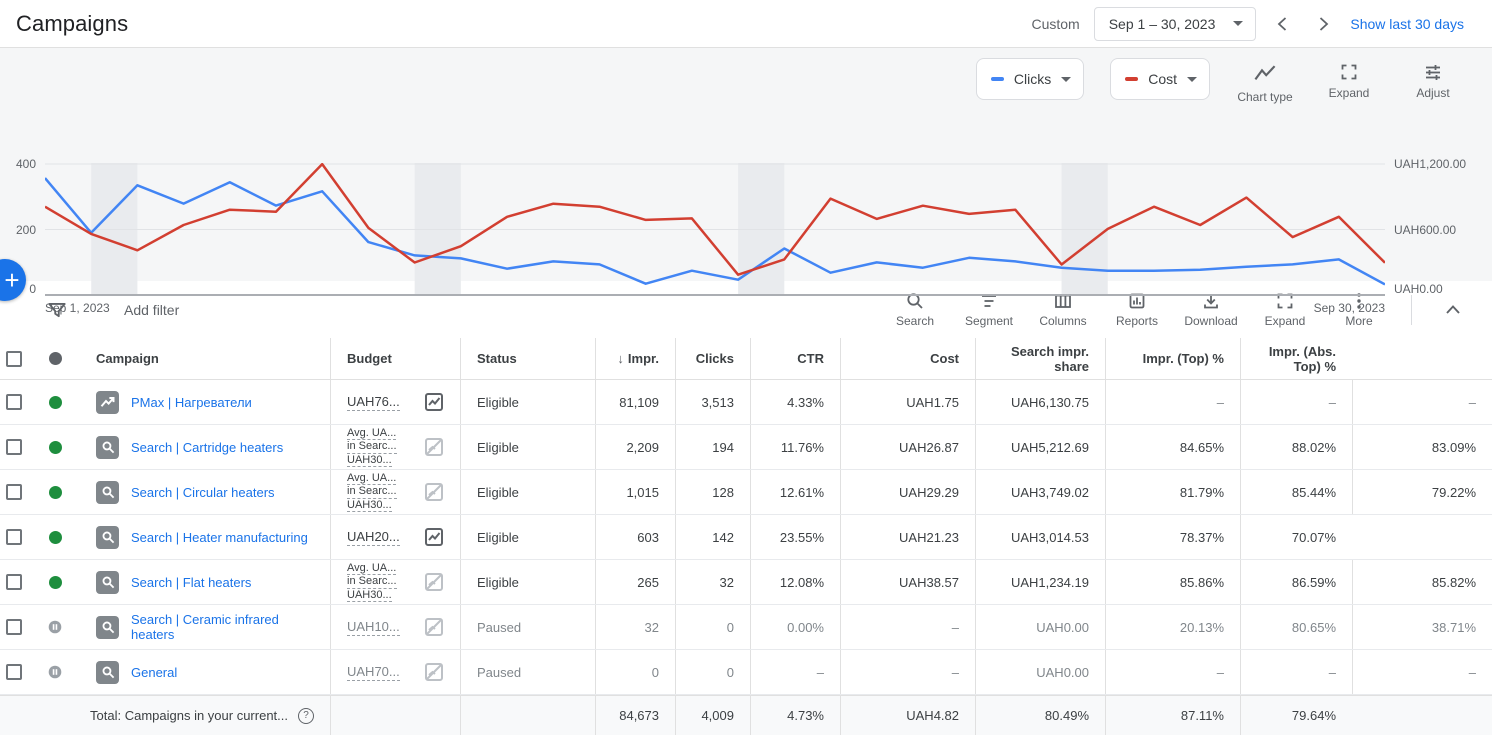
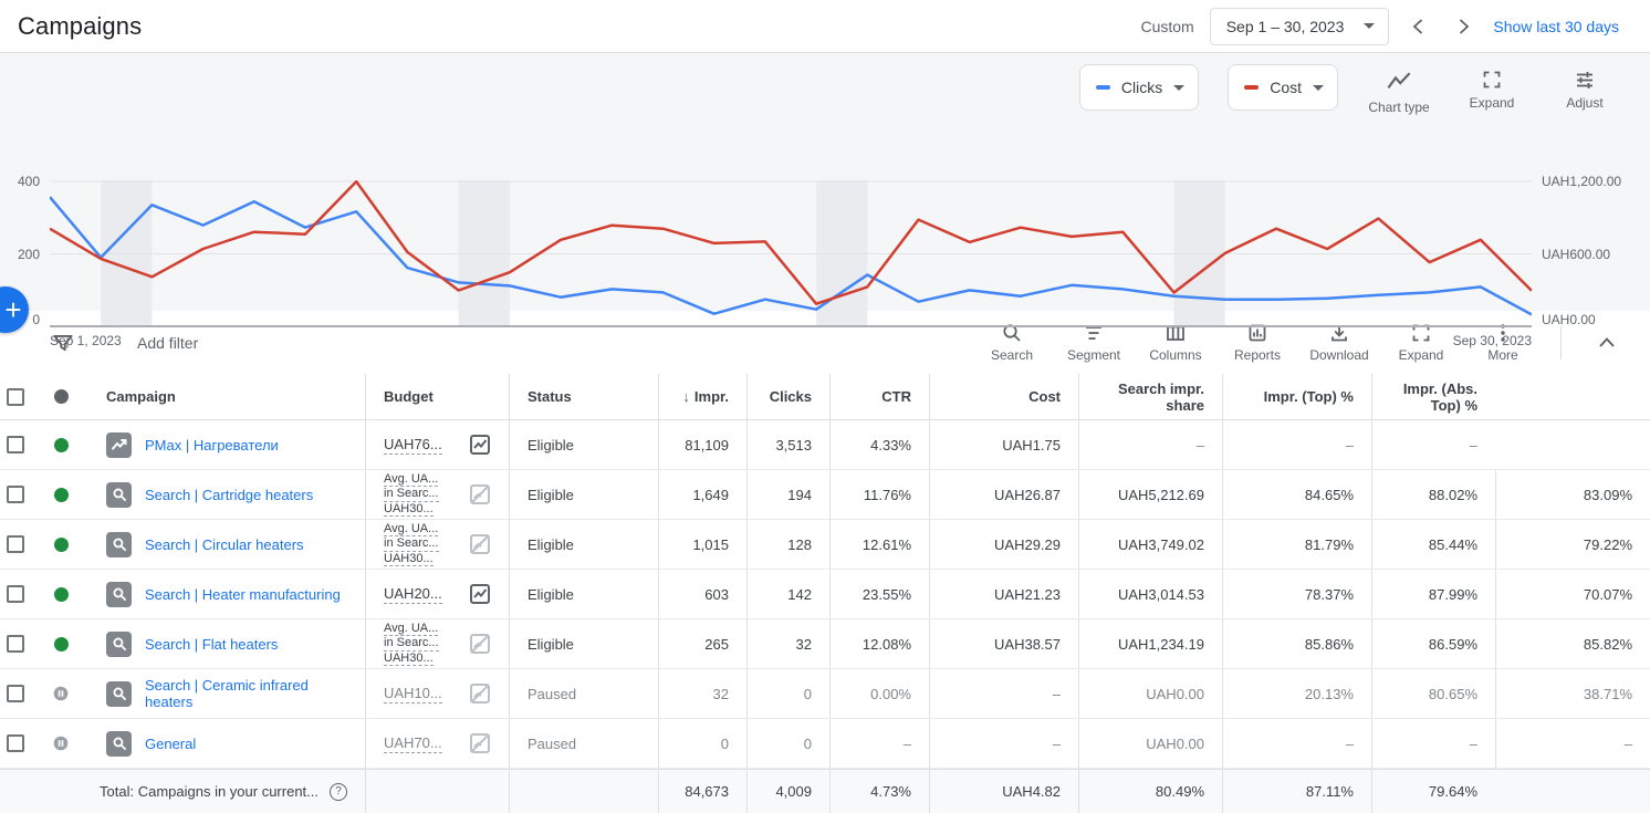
  Campaigns
  Custom
  Sep 1 – 30, 2023
  Show last 30 days
  Clicks
  Cost
  Chart type
  Expand
  Adjust
  400
  200
  0
  Sep 1, 2023
  Sep 30, 2023
  UAH1,200.00
  UAH600.00
  UAH0.00
  +
  Add filter
  Search
  Segment
  Columns
  Reports
  Download
  Expand
  More
  Campaign
  Budget
  Status
  ↓
  Impr.
  Clicks
  CTR
  Cost
  Search impr. share
  Impr. (Top) %
  Impr. (Abs. Top) %
  PMax | Нагреватели
  UAH76...
  Eligible
  81,109
  3,513
  4.33%
  UAH1.75
- UAH6,130.75
  –
  –
  –
  Search | Cartridge heaters
  Avg. UA...
  in Searc...
  UAH30...
  Eligible
- 2,209
+ 1,649
  194
  11.76%
  UAH26.87
  UAH5,212.69
  84.65%
  88.02%
  83.09%
  Search | Circular heaters
  Avg. UA...
  in Searc...
  UAH30...
  Eligible
  1,015
  128
  12.61%
  UAH29.29
  UAH3,749.02
  81.79%
  85.44%
  79.22%
  Search | Heater manufacturing
  UAH20...
  Eligible
  603
  142
  23.55%
  UAH21.23
  UAH3,014.53
  78.37%
+ 87.99%
  70.07%
  Search | Flat heaters
  Avg. UA...
  in Searc...
  UAH30...
  Eligible
  265
  32
  12.08%
  UAH38.57
  UAH1,234.19
  85.86%
  86.59%
  85.82%
  Search | Ceramic infrared heaters
  UAH10...
  Paused
  32
  0
  0.00%
  –
  UAH0.00
  20.13%
  80.65%
  38.71%
  General
  UAH70...
  Paused
  0
  0
  –
  –
  UAH0.00
  –
  –
  –
  Total: Campaigns in your current...
  ?
  84,673
  4,009
  4.73%
  UAH4.82
  80.49%
  87.11%
  79.64%
